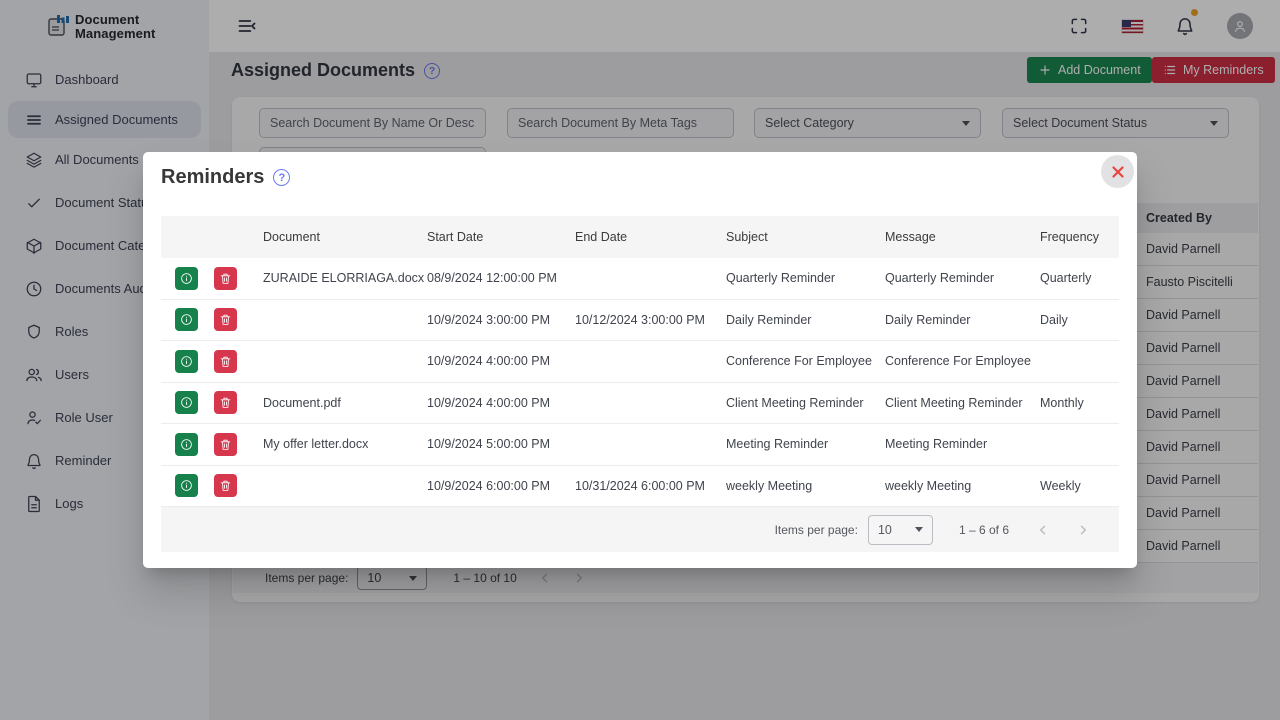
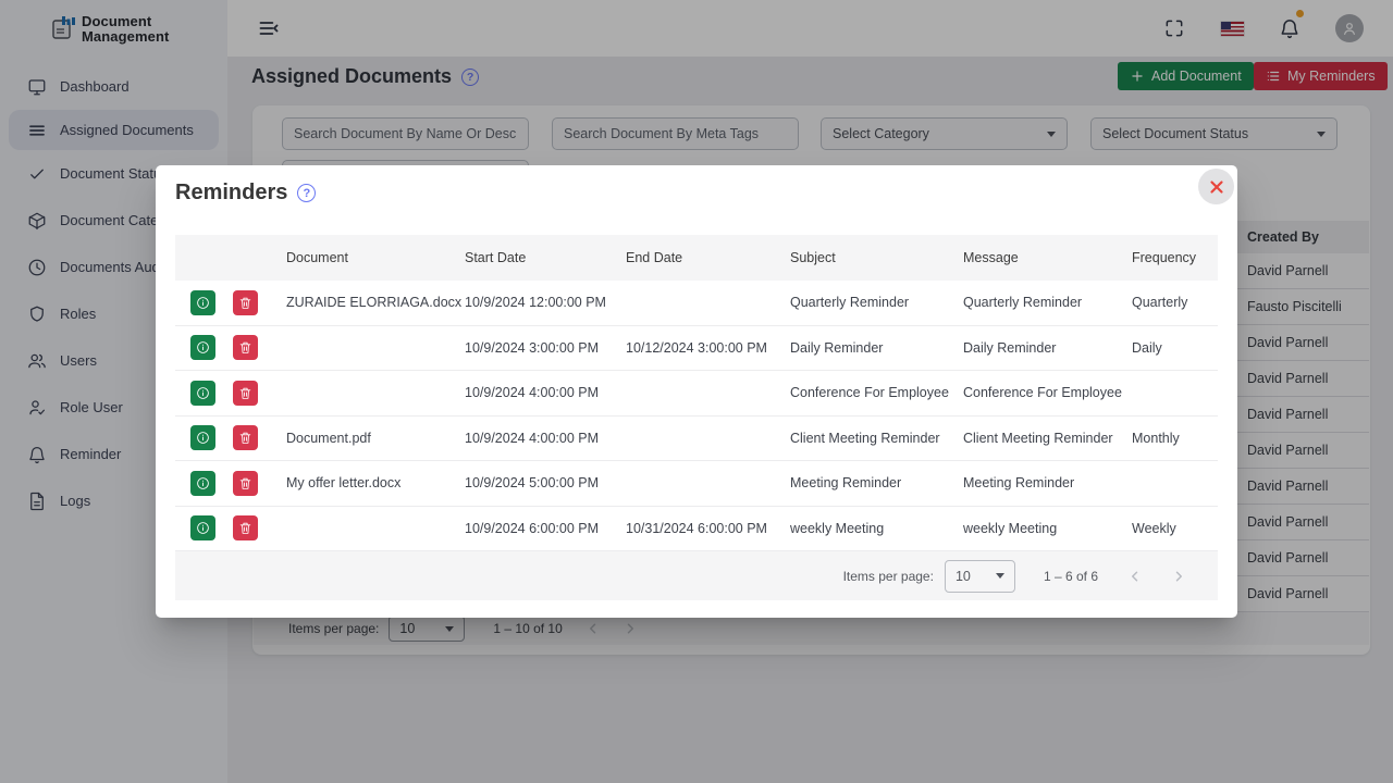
  Document
  Management
  Dashboard
  Assigned Documents
- All Documents
  Document Stat
  Documents Au
  Roles
  Users
  Role User
  Reminder
  Logs
  Assigned Documents
  ?
  Add Document
  My Reminders
  Search Document By Name Or Desc
  Search Document By Meta Tags
  Select Category
  Select Document Status
  Created By
  David Parnell
  Fausto Piscitelli
  David Parnell
  David Parnell
  David Parnell
  David Parnell
  David Parnell
  David Parnell
  David Parnell
  David Parnell
  Items per page:
  10
  1 – 10 of 10
  Reminders
  ?
  Document
  Start Date
  End Date
  Subject
  Message
  Frequency
  ZURAIDE ELORRIAGA.docx
- 08/9/2024 12:00:00 PM
+ 10/9/2024 12:00:00 PM
  Quarterly Reminder
  Quarterly Reminder
  Quarterly
  10/9/2024 3:00:00 PM
  10/12/2024 3:00:00 PM
  Daily Reminder
  Daily Reminder
  Daily
  10/9/2024 4:00:00 PM
  Conference For Employee
  Conference For Employee
  Document.pdf
  10/9/2024 4:00:00 PM
  Client Meeting Reminder
  Client Meeting Reminder
  Monthly
  My offer letter.docx
  10/9/2024 5:00:00 PM
  Meeting Reminder
  Meeting Reminder
  10/9/2024 6:00:00 PM
  10/31/2024 6:00:00 PM
  weekly Meeting
  weekly Meeting
  Weekly
  Items per page:
  10
  1 – 6 of 6
